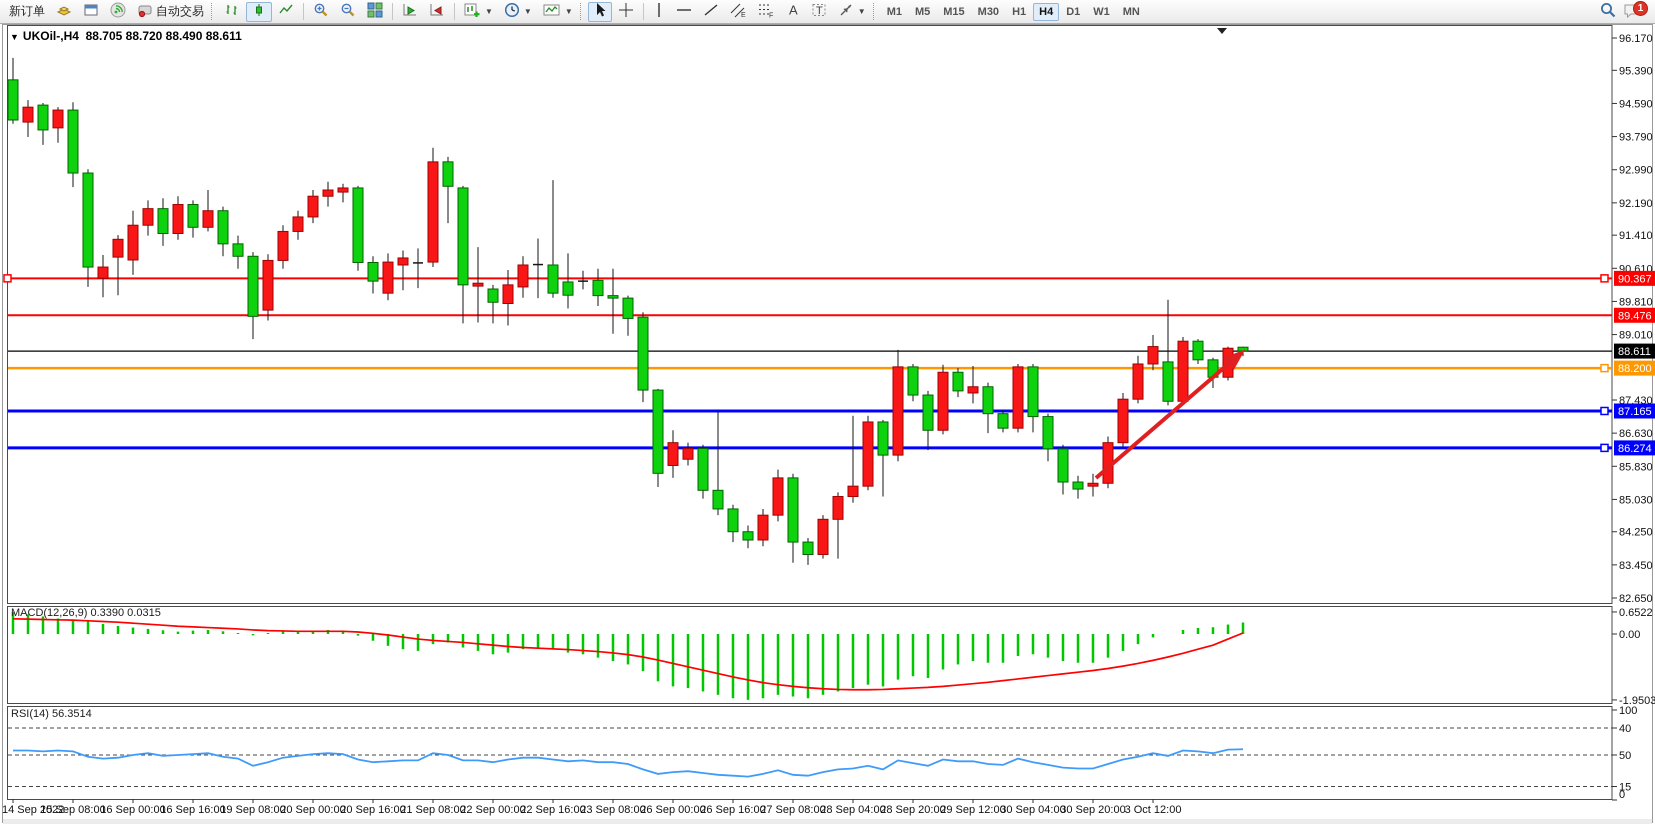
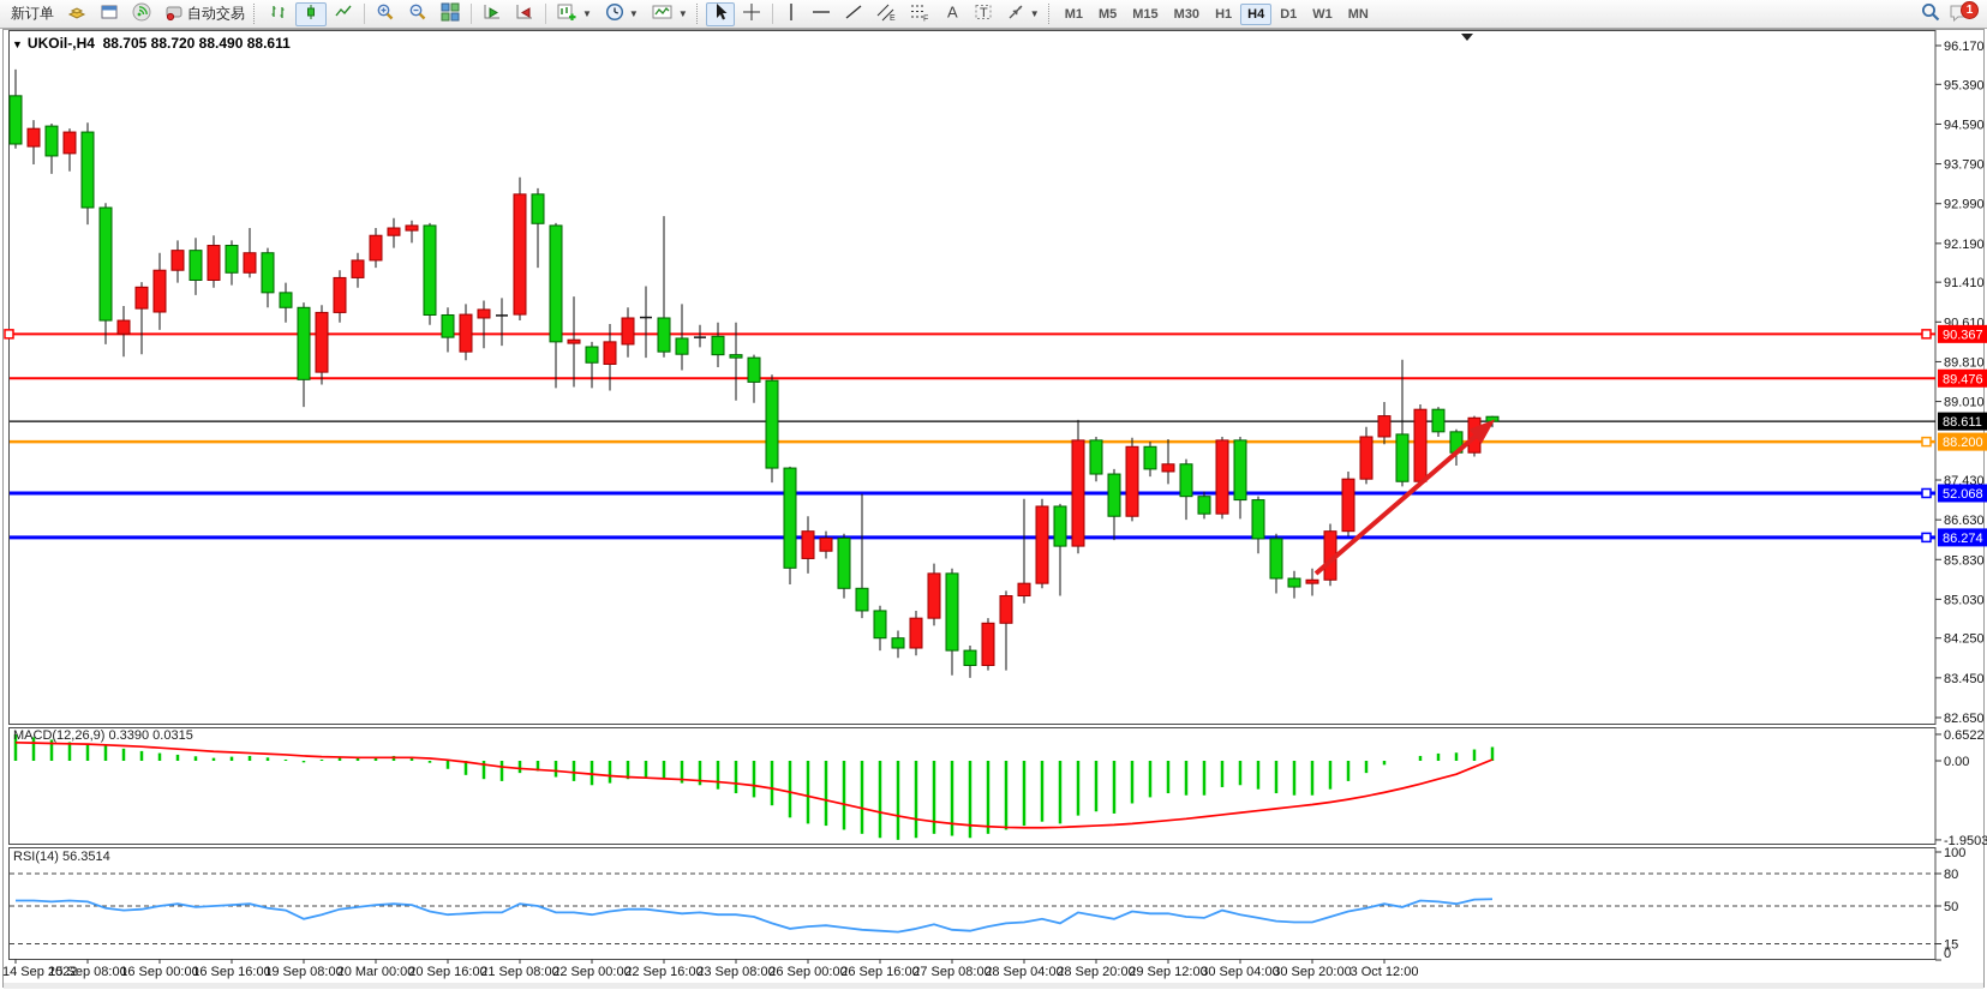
  新订单
  自动交易
  ▼
  ▼
  ▼
  A
  T
  ▼
  M1
  M5
  M15
  M30
  H1
  H4
  D1
  W1
  MN
  1
  96.170
  95.390
  94.590
  93.790
  92.990
  92.190
  91.410
  90.610
  89.810
  89.010
  87.430
  86.630
  85.830
  85.030
  84.250
  83.450
  82.650
  90.367
  89.476
  88.200
- 87.165
+ 52.068
  86.274
  88.611
  0.6522
  0.00
  -1.9503
  100
- 40
+ 80
  50
  15
  0
  14 Sep 2022
  15 Sep 08:00
  16 Sep 00:00
  16 Sep 16:00
  19 Sep 08:00
- 20 Sep 00:00
+ 20 Mar 00:00
  20 Sep 16:00
  21 Sep 08:00
  22 Sep 00:00
  22 Sep 16:00
  23 Sep 08:00
  26 Sep 00:00
  26 Sep 16:00
  27 Sep 08:00
  28 Sep 04:00
  28 Sep 20:00
  29 Sep 12:00
  30 Sep 04:00
  30 Sep 20:00
  3 Oct 12:00
  ▼ UKOil-,H4 88.705 88.720 88.490 88.611
  MACD(12,26,9) 0.3390 0.0315
  RSI(14) 56.3514
